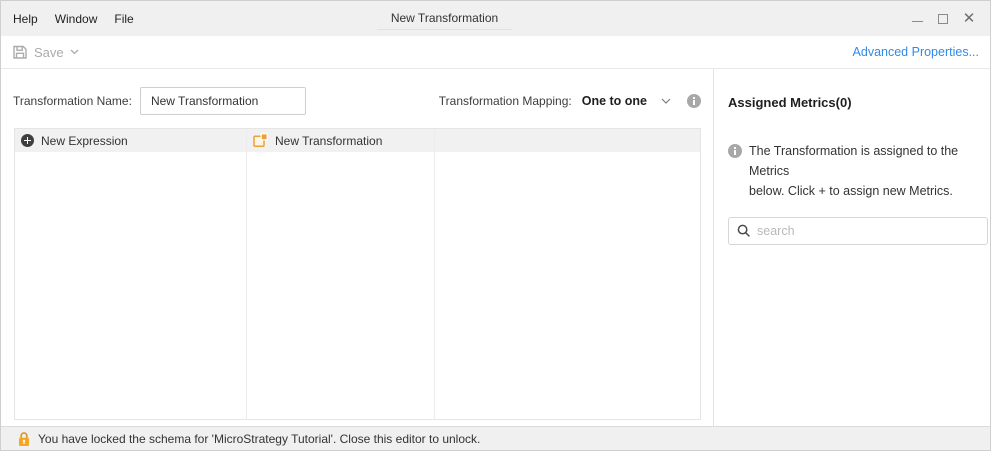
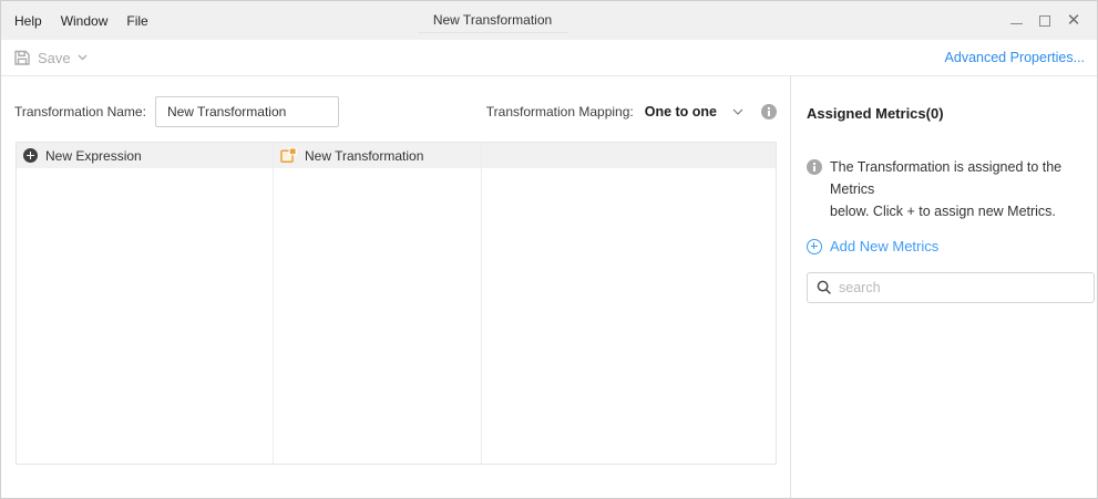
  Help
  Window
  File
  New Transformation
  ✕
  Save
  Advanced Properties...
  Transformation Name:
  New Transformation
  Transformation Mapping:
  One to one
  New Expression
  New Transformation
  Assigned Metrics(0)
  The Transformation is assigned to the Metrics
  below. Click + to assign new Metrics.
+ Add New Metrics
  search
- You have locked the schema for 'MicroStrategy Tutorial'. Close this editor to unlock.
